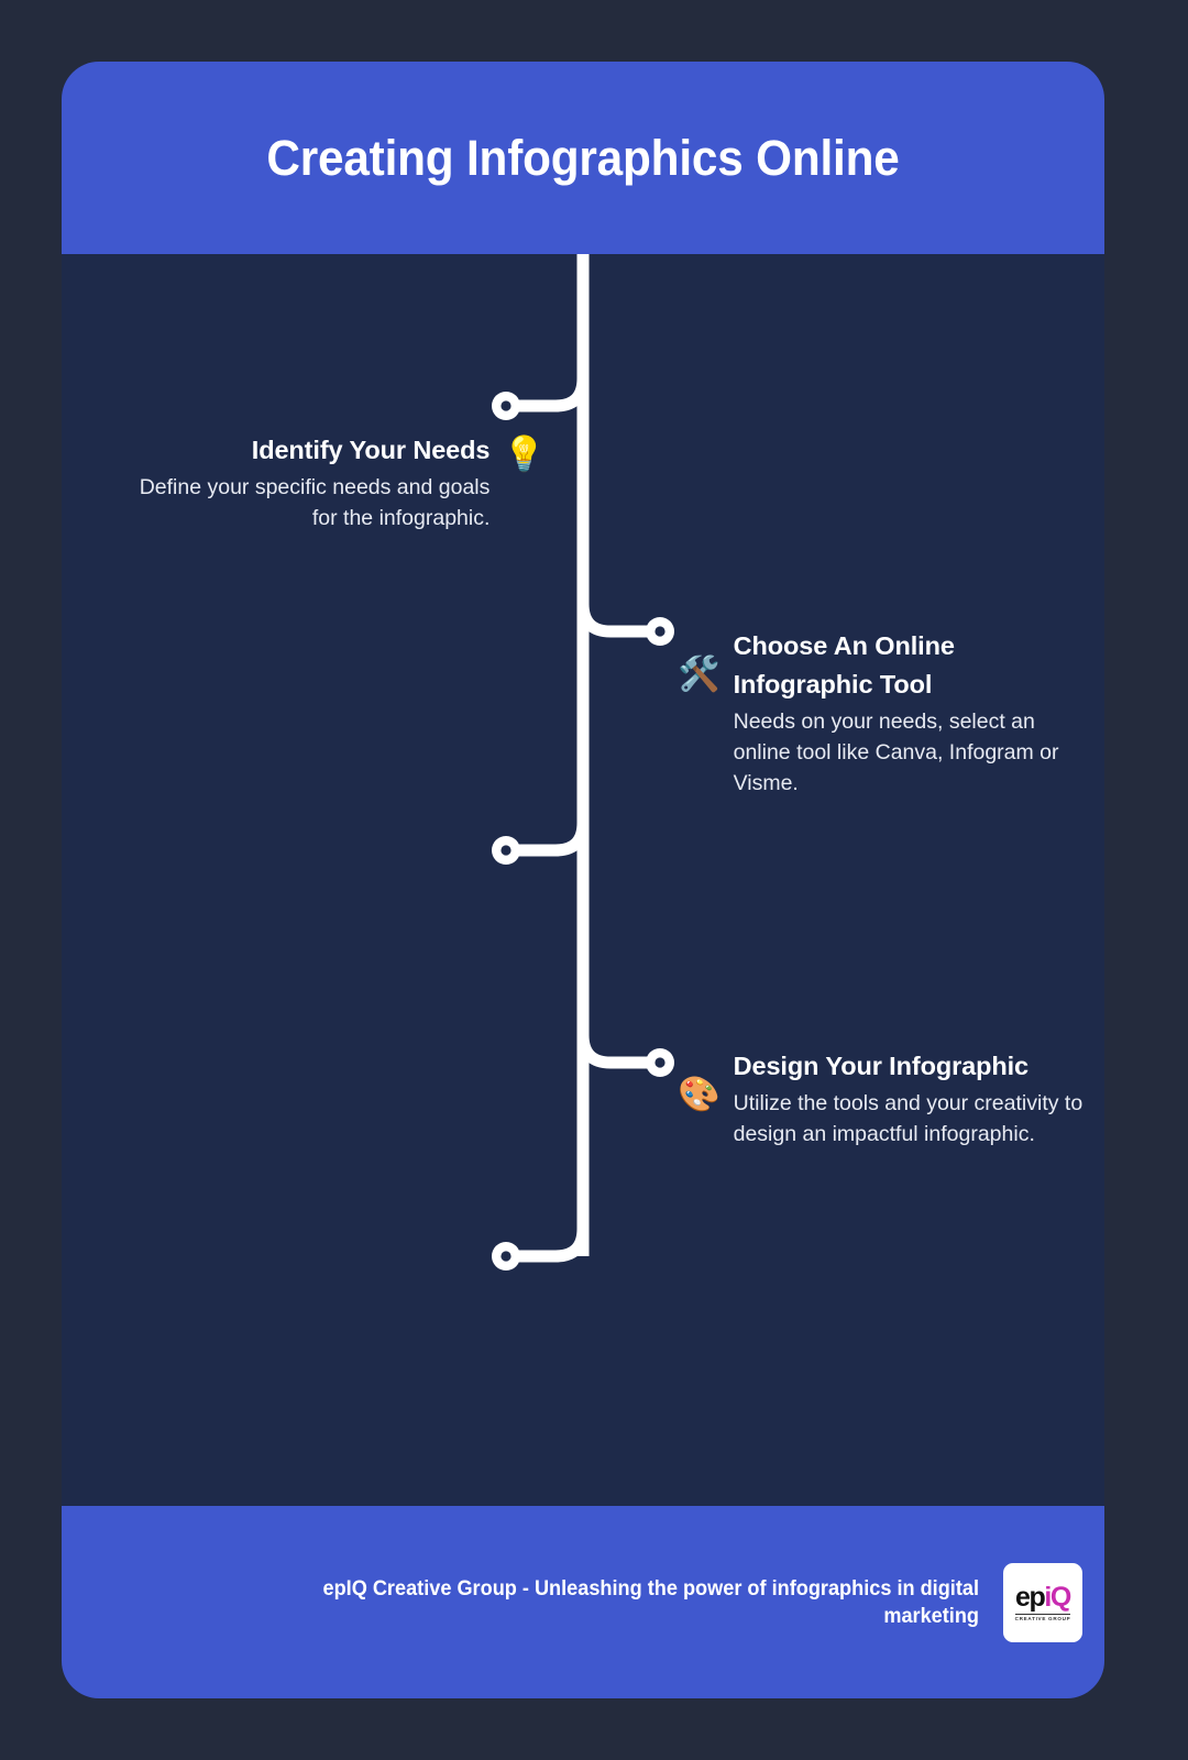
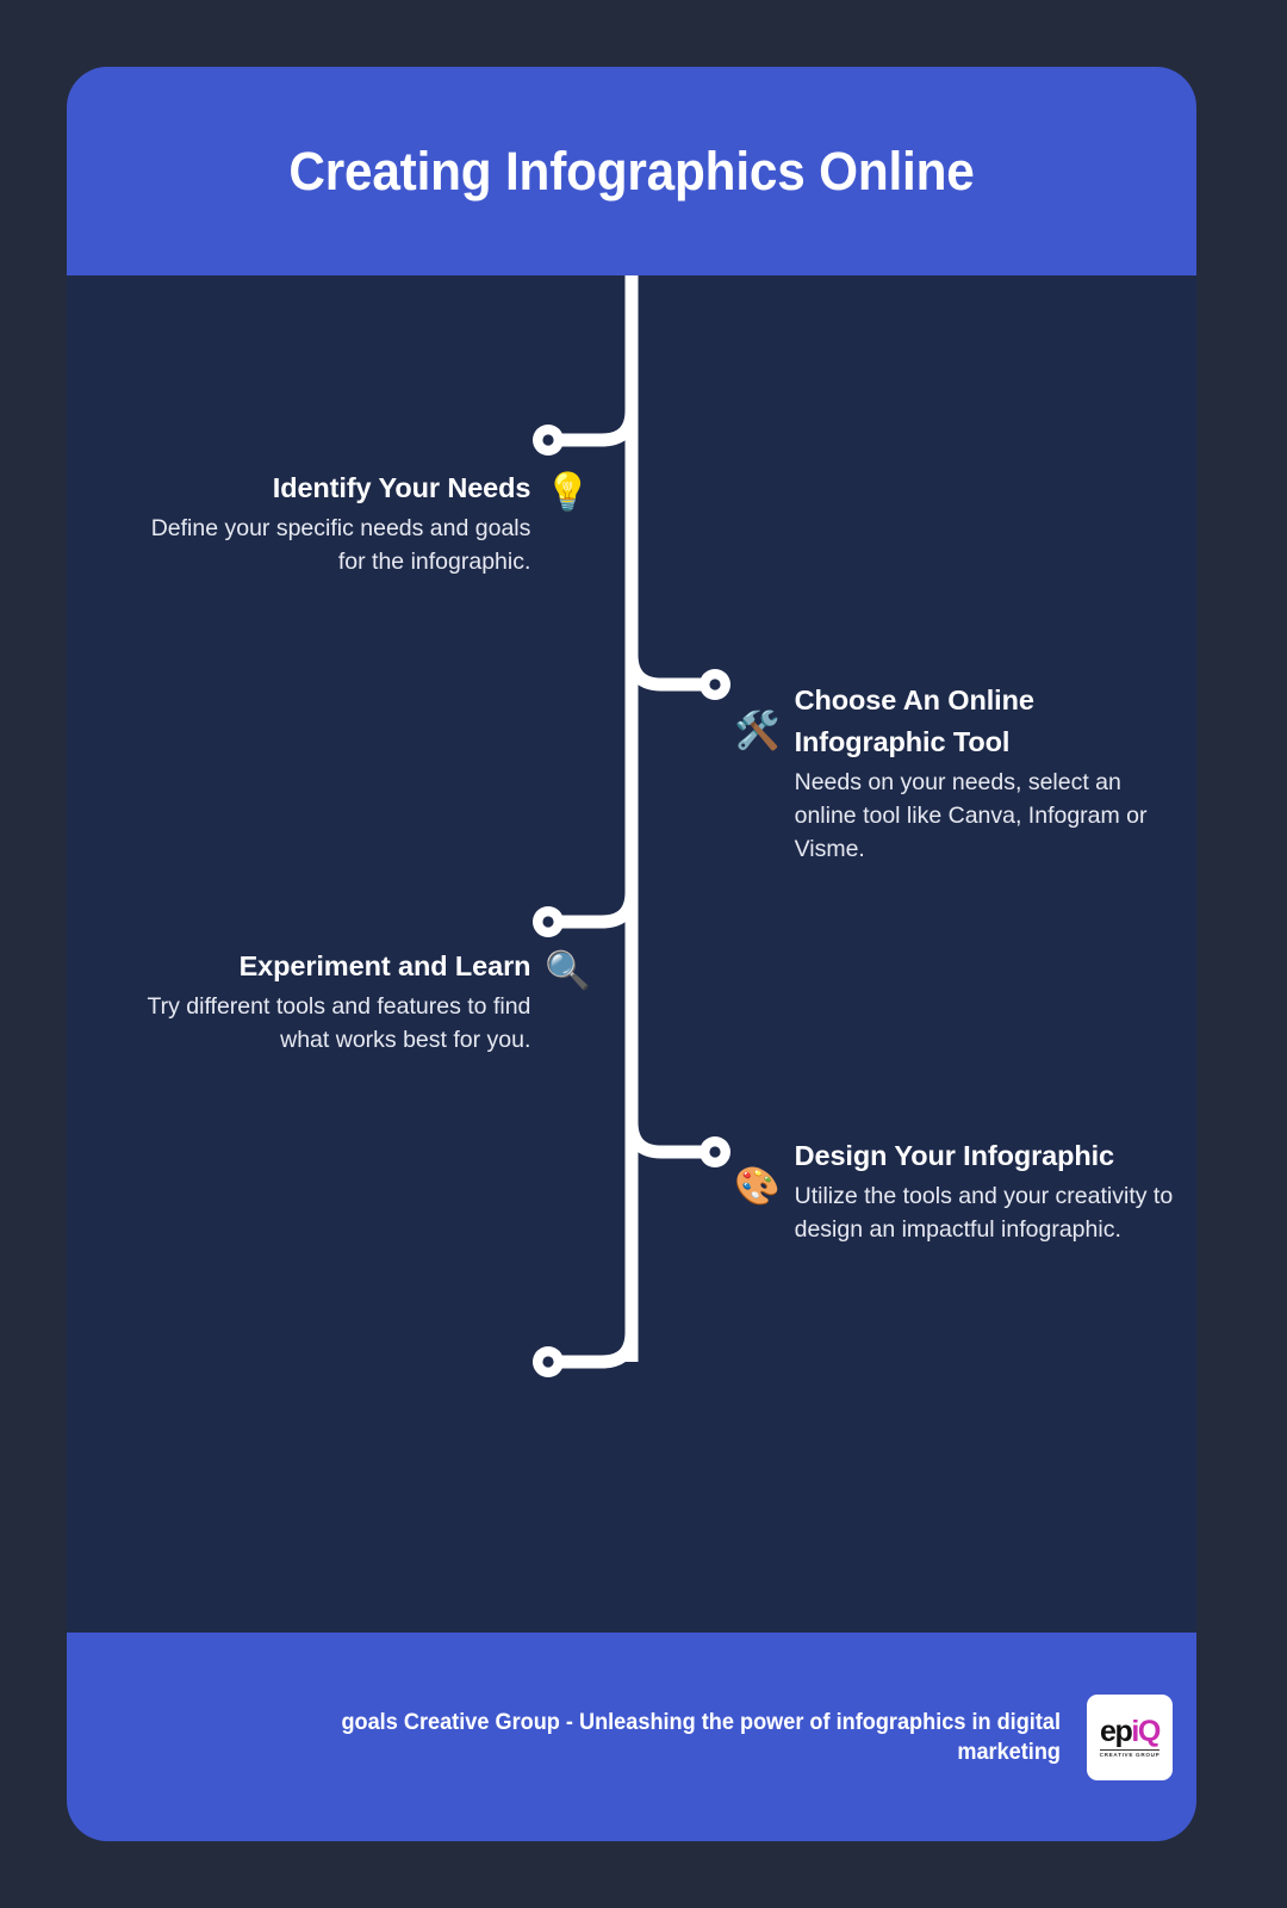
  Creating Infographics Online
  Identify Your Needs
  Define your specific needs and goals for the infographic.
  💡
  🛠️
  Choose An Online Infographic Tool
  Needs on your needs, select an online tool like Canva, Infogram or Visme.
+ Experiment and Learn
+ Try different tools and features to find what works best for you.
+ 🔍
  🎨
  Design Your Infographic
  Utilize the tools and your creativity to design an impactful infographic.
- epIQ Creative Group - Unleashing the power of infographics in digital marketing
+ goals Creative Group - Unleashing the power of infographics in digital marketing
  epiQ
